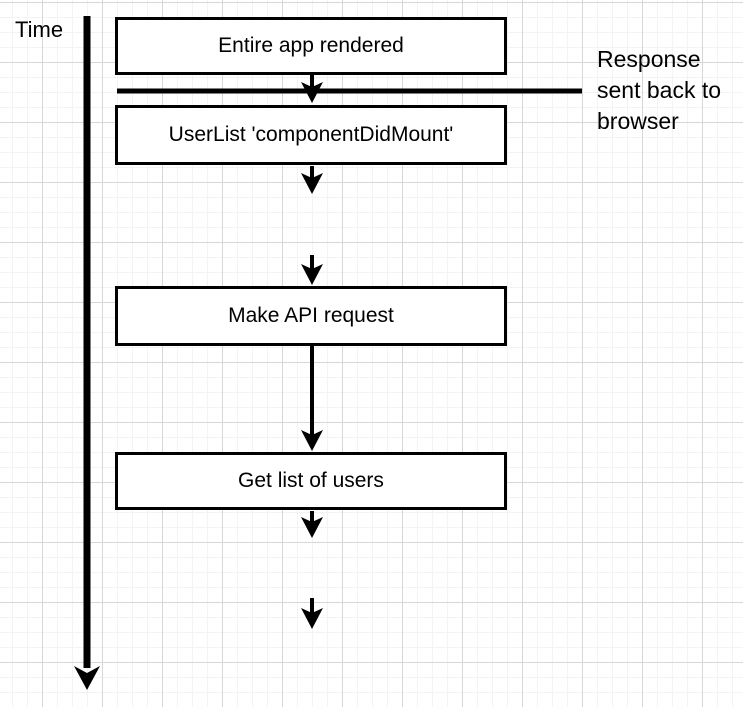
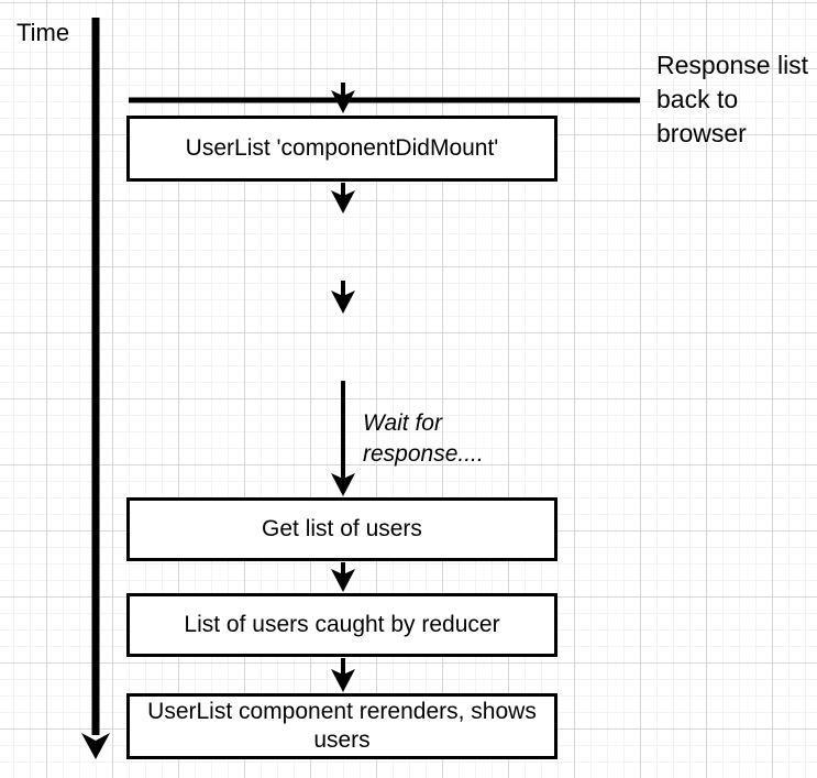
  Time
- Entire app rendered
  UserList 'componentDidMount'
- Make API request
  Get list of users
+ List of users caught by reducer
+ UserList component rerenders, shows users
- Response sent back to browser
+ Response list back to browser
+ Wait for response....
